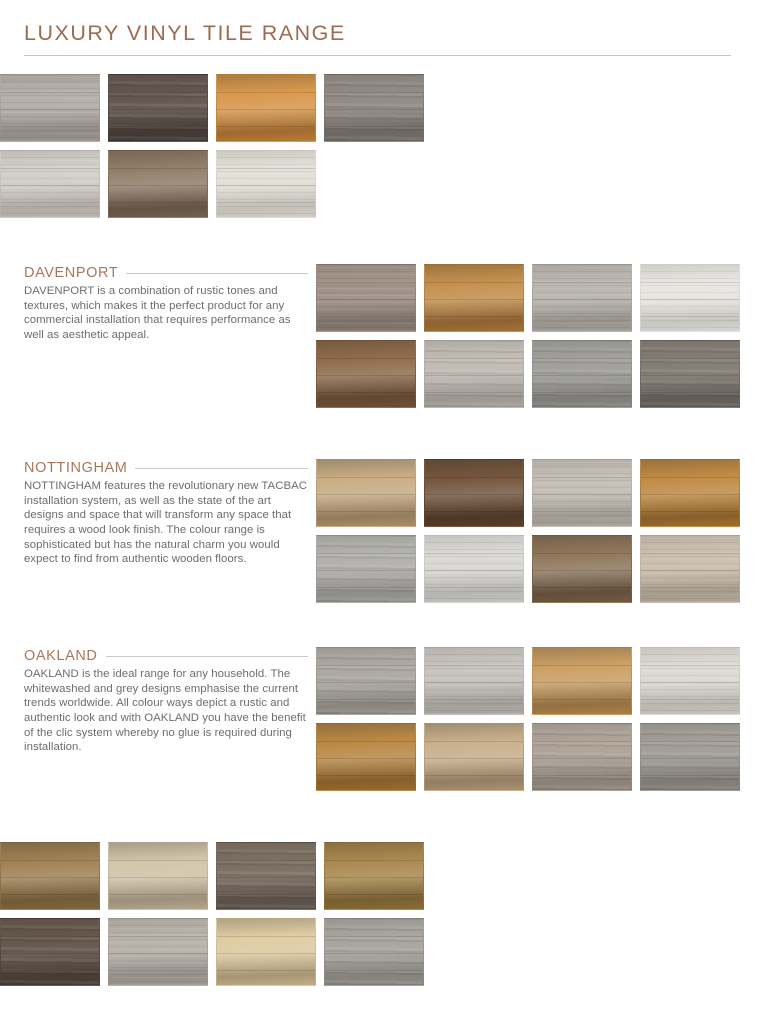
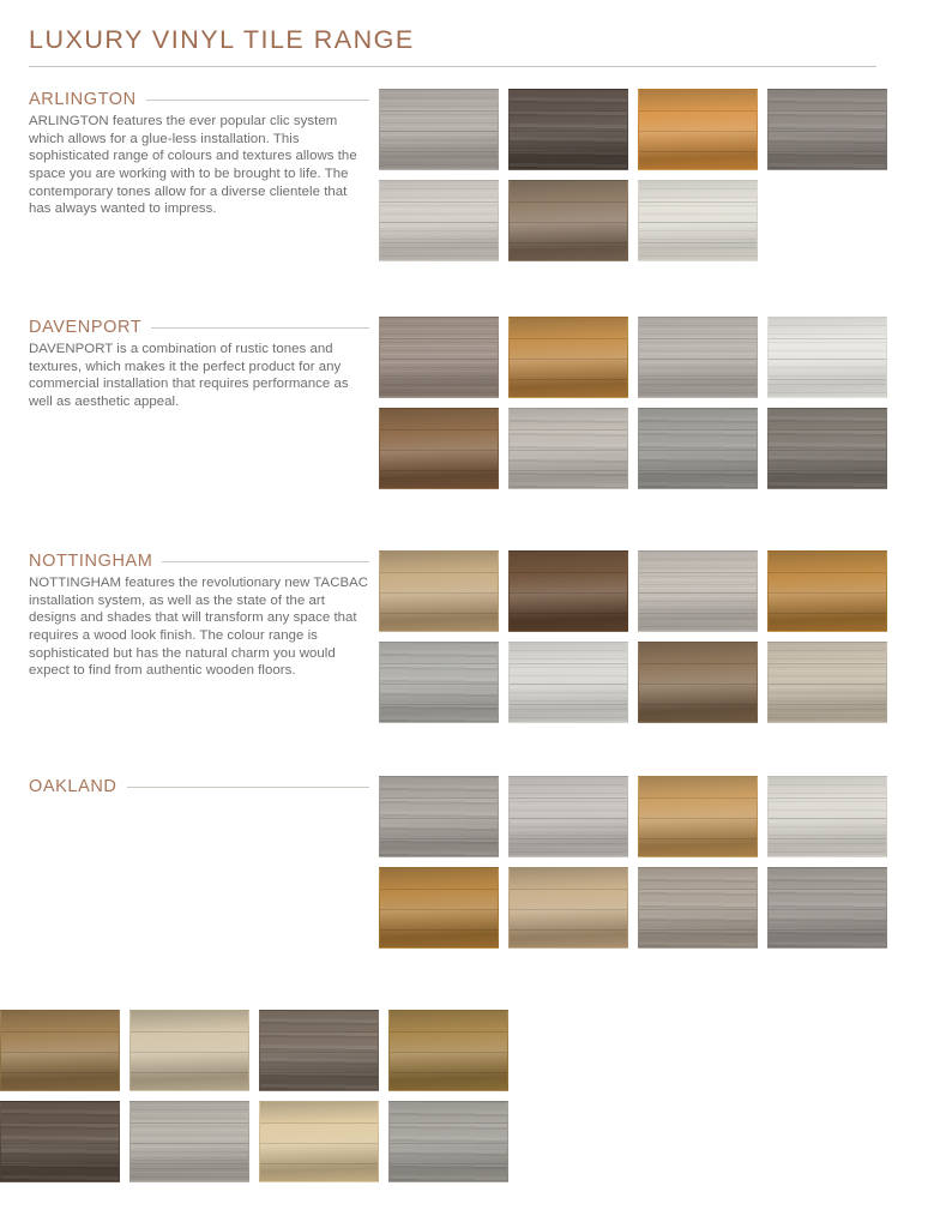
  LUXURY VINYL TILE RANGE
+ ARLINGTON
+ ARLINGTON features the ever popular clic system which allows for a glue-less installation. This sophisticated range of colours and textures allows the space you are working with to be brought to life. The contemporary tones allow for a diverse clientele that has always wanted to impress.
  DAVENPORT
  DAVENPORT is a combination of rustic tones and textures, which makes it the perfect product for any commercial installation that requires performance as well as aesthetic appeal.
  NOTTINGHAM
- NOTTINGHAM features the revolutionary new TACBAC installation system, as well as the state of the art designs and space that will transform any space that requires a wood look finish. The colour range is sophisticated but has the natural charm you would expect to find from authentic wooden floors.
+ NOTTINGHAM features the revolutionary new TACBAC installation system, as well as the state of the art designs and shades that will transform any space that requires a wood look finish. The colour range is sophisticated but has the natural charm you would expect to find from authentic wooden floors.
  OAKLAND
- OAKLAND is the ideal range for any household. The whitewashed and grey designs emphasise the current trends worldwide. All colour ways depict a rustic and authentic look and with OAKLAND you have the benefit of the clic system whereby no glue is required during installation.
